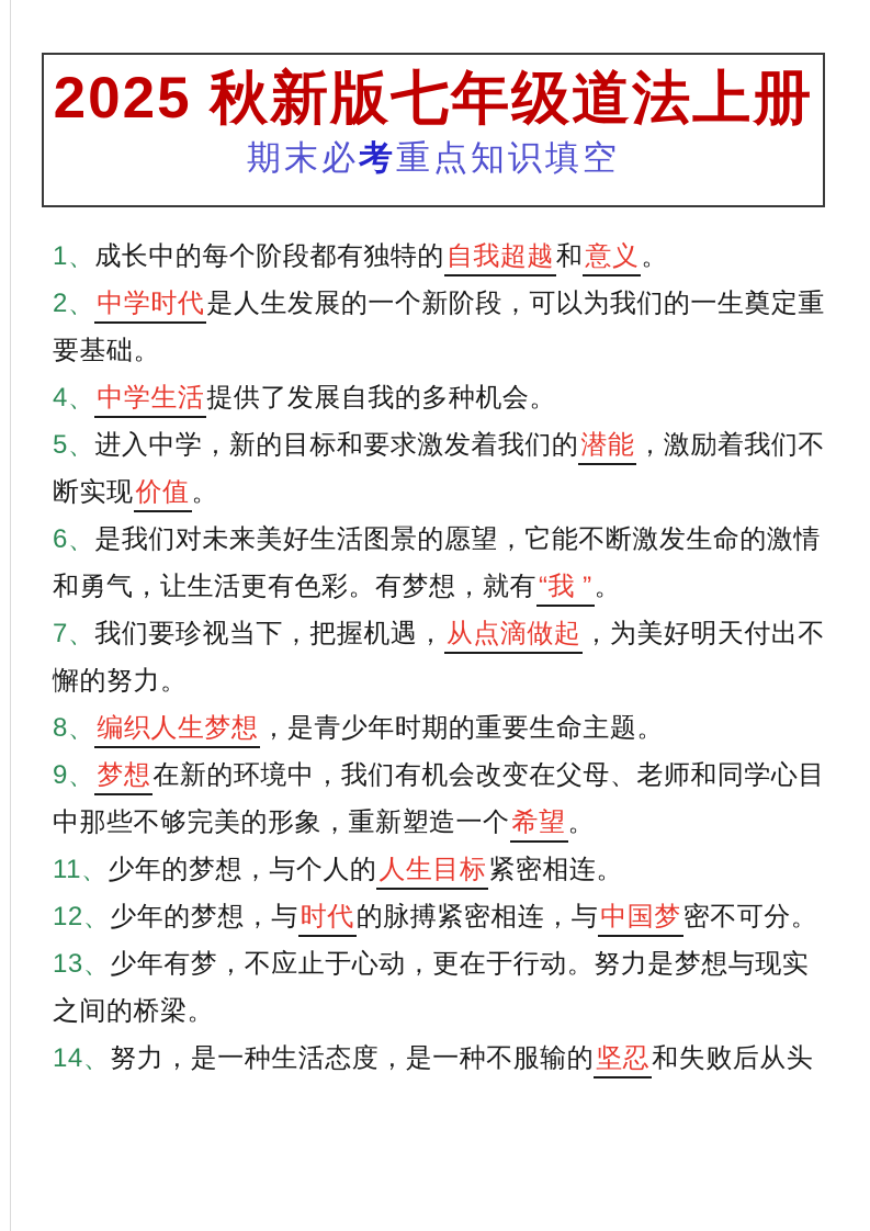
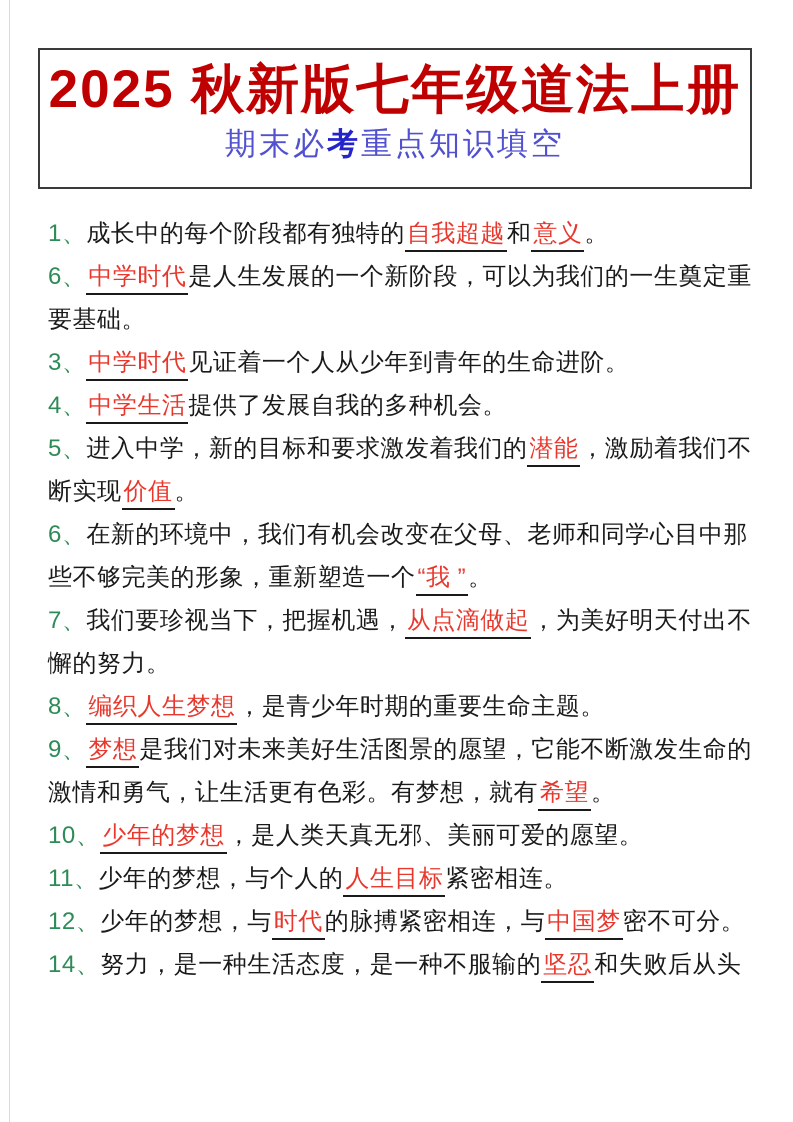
  2025 秋新版七年级道法上册
  期末必考重点知识填空
  1、成长中的每个阶段都有独特的自我超越和意义。
- 2、中学时代是人生发展的一个新阶段，可以为我们的一生奠定重要基础。
+ 6、中学时代是人生发展的一个新阶段，可以为我们的一生奠定重要基础。
+ 3、中学时代见证着一个人从少年到青年的生命进阶。
  4、中学生活提供了发展自我的多种机会。
  5、进入中学，新的目标和要求激发着我们的潜能，激励着我们不断实现价值。
- 6、是我们对未来美好生活图景的愿望，它能不断激发生命的激情和勇气，让生活更有色彩。有梦想，就有“我 ”。
+ 6、在新的环境中，我们有机会改变在父母、老师和同学心目中那些不够完美的形象，重新塑造一个“我 ”。
  7、我们要珍视当下，把握机遇，从点滴做起，为美好明天付出不懈的努力。
  8、编织人生梦想，是青少年时期的重要生命主题。
- 9、梦想在新的环境中，我们有机会改变在父母、老师和同学心目中那些不够完美的形象，重新塑造一个希望。
+ 9、梦想是我们对未来美好生活图景的愿望，它能不断激发生命的激情和勇气，让生活更有色彩。有梦想，就有希望。
+ 10、少年的梦想，是人类天真无邪、美丽可爱的愿望。
  11、少年的梦想，与个人的人生目标紧密相连。
  12、少年的梦想，与时代的脉搏紧密相连，与中国梦密不可分。
- 13、少年有梦，不应止于心动，更在于行动。努力是梦想与现实之间的桥梁。
  14、努力，是一种生活态度，是一种不服输的坚忍和失败后从头
